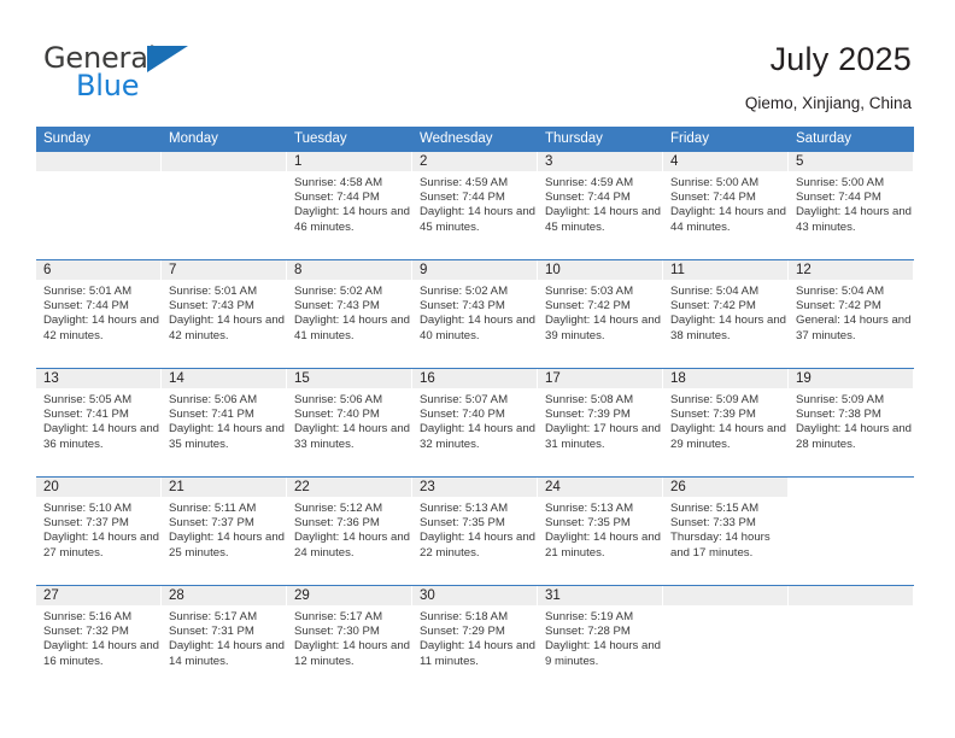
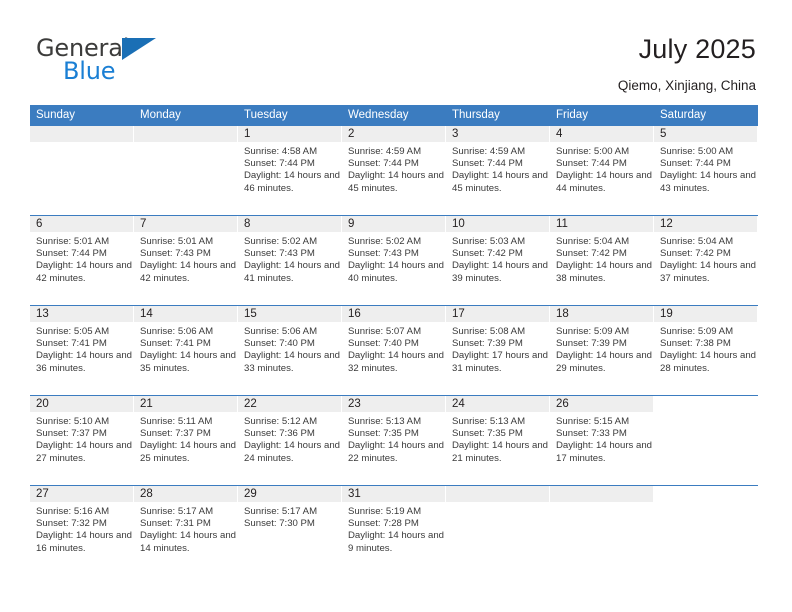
  General
  Blue
  July 2025
  Qiemo, Xinjiang, China
  Sunday
  Monday
  Tuesday
  Wednesday
  Thursday
  Friday
  Saturday
  1
  Sunrise: 4:58 AM
  Sunset: 7:44 PM
  Daylight: 14 hours and 46 minutes.
  2
  Sunrise: 4:59 AM
  Sunset: 7:44 PM
  Daylight: 14 hours and 45 minutes.
  3
  Sunrise: 4:59 AM
  Sunset: 7:44 PM
  Daylight: 14 hours and 45 minutes.
  4
  Sunrise: 5:00 AM
  Sunset: 7:44 PM
  Daylight: 14 hours and 44 minutes.
  5
  Sunrise: 5:00 AM
  Sunset: 7:44 PM
  Daylight: 14 hours and 43 minutes.
  6
  Sunrise: 5:01 AM
  Sunset: 7:44 PM
  Daylight: 14 hours and 42 minutes.
  7
  Sunrise: 5:01 AM
  Sunset: 7:43 PM
  Daylight: 14 hours and 42 minutes.
  8
  Sunrise: 5:02 AM
  Sunset: 7:43 PM
  Daylight: 14 hours and 41 minutes.
  9
  Sunrise: 5:02 AM
  Sunset: 7:43 PM
  Daylight: 14 hours and 40 minutes.
  10
  Sunrise: 5:03 AM
  Sunset: 7:42 PM
  Daylight: 14 hours and 39 minutes.
  11
  Sunrise: 5:04 AM
  Sunset: 7:42 PM
  Daylight: 14 hours and 38 minutes.
  12
  Sunrise: 5:04 AM
  Sunset: 7:42 PM
- General: 14 hours and 37 minutes.
+ Daylight: 14 hours and 37 minutes.
  13
  Sunrise: 5:05 AM
  Sunset: 7:41 PM
  Daylight: 14 hours and 36 minutes.
  14
  Sunrise: 5:06 AM
  Sunset: 7:41 PM
  Daylight: 14 hours and 35 minutes.
  15
  Sunrise: 5:06 AM
  Sunset: 7:40 PM
  Daylight: 14 hours and 33 minutes.
  16
  Sunrise: 5:07 AM
  Sunset: 7:40 PM
  Daylight: 14 hours and 32 minutes.
  17
  Sunrise: 5:08 AM
  Sunset: 7:39 PM
  Daylight: 17 hours and 31 minutes.
  18
  Sunrise: 5:09 AM
  Sunset: 7:39 PM
  Daylight: 14 hours and 29 minutes.
  19
  Sunrise: 5:09 AM
  Sunset: 7:38 PM
  Daylight: 14 hours and 28 minutes.
  20
  Sunrise: 5:10 AM
  Sunset: 7:37 PM
  Daylight: 14 hours and 27 minutes.
  21
  Sunrise: 5:11 AM
  Sunset: 7:37 PM
  Daylight: 14 hours and 25 minutes.
  22
  Sunrise: 5:12 AM
  Sunset: 7:36 PM
  Daylight: 14 hours and 24 minutes.
  23
  Sunrise: 5:13 AM
  Sunset: 7:35 PM
  Daylight: 14 hours and 22 minutes.
  24
  Sunrise: 5:13 AM
  Sunset: 7:35 PM
  Daylight: 14 hours and 21 minutes.
  26
  Sunrise: 5:15 AM
  Sunset: 7:33 PM
- Thursday: 14 hours and 17 minutes.
+ Daylight: 14 hours and 17 minutes.
  27
  Sunrise: 5:16 AM
  Sunset: 7:32 PM
  Daylight: 14 hours and 16 minutes.
  28
  Sunrise: 5:17 AM
  Sunset: 7:31 PM
  Daylight: 14 hours and 14 minutes.
  29
  Sunrise: 5:17 AM
  Sunset: 7:30 PM
- Daylight: 14 hours and 12 minutes.
- 30
- Sunrise: 5:18 AM
- Sunset: 7:29 PM
- Daylight: 14 hours and 11 minutes.
  31
  Sunrise: 5:19 AM
  Sunset: 7:28 PM
  Daylight: 14 hours and 9 minutes.
